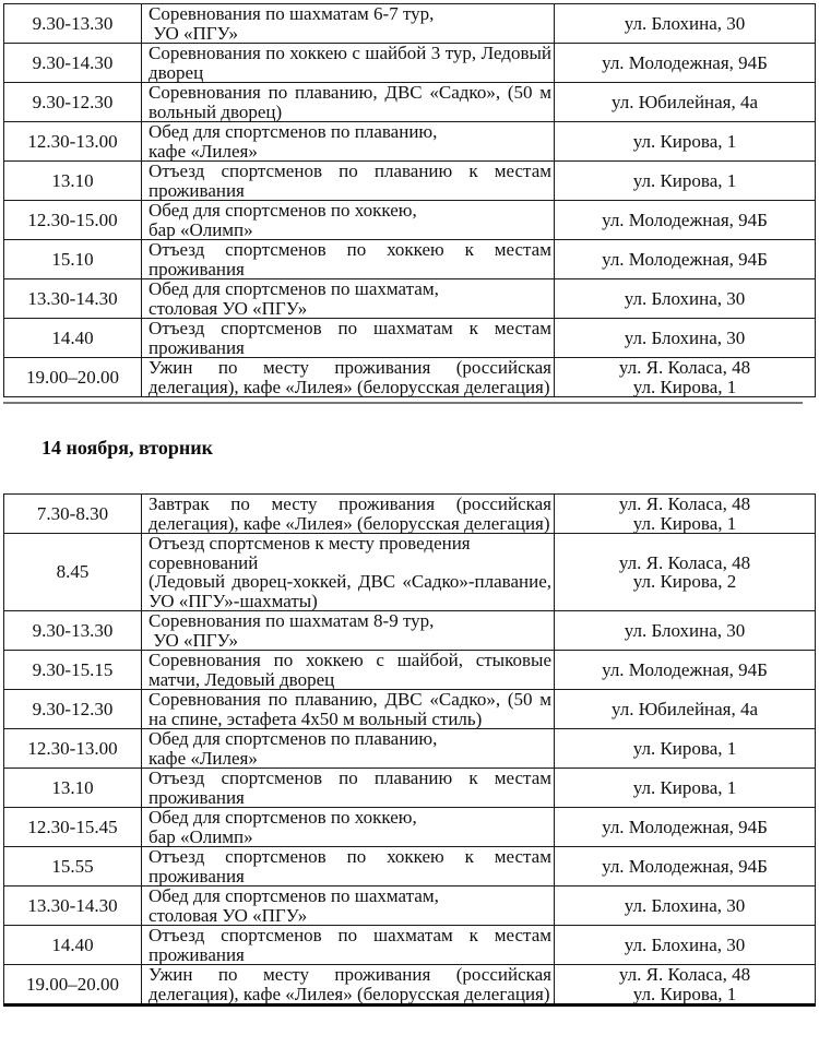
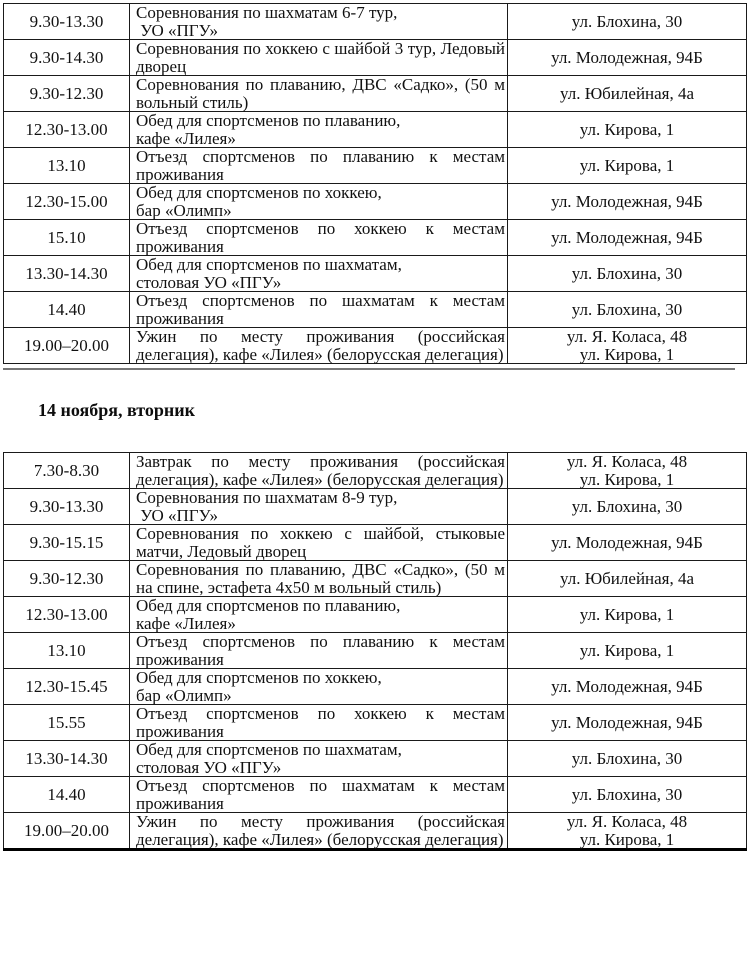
  9.30-13.30	Соревнования по шахматам 6-7 тур, УО «ПГУ»	ул. Блохина, 30
  9.30-14.30	Соревнования по хоккею с шайбой 3 тур, Ледовый дворец	ул. Молодежная, 94Б
- 9.30-12.30	Соревнования по плаванию, ДВС «Садко», (50 м вольный дворец)	ул. Юбилейная, 4а
+ 9.30-12.30	Соревнования по плаванию, ДВС «Садко», (50 м вольный стиль)	ул. Юбилейная, 4а
  12.30-13.00	Обед для спортсменов по плаванию, кафе «Лилея»	ул. Кирова, 1
  13.10	Отъезд спортсменов по плаванию к местам проживания	ул. Кирова, 1
  12.30-15.00	Обед для спортсменов по хоккею, бар «Олимп»	ул. Молодежная, 94Б
  15.10	Отъезд спортсменов по хоккею к местам проживания	ул. Молодежная, 94Б
  13.30-14.30	Обед для спортсменов по шахматам, столовая УО «ПГУ»	ул. Блохина, 30
  14.40	Отъезд спортсменов по шахматам к местам проживания	ул. Блохина, 30
  19.00–20.00	Ужин по месту проживания (российская делегация), кафе «Лилея» (белорусская делегация)	ул. Я. Коласа, 48 ул. Кирова, 1
  14 ноября, вторник
  7.30-8.30	Завтрак по месту проживания (российская делегация), кафе «Лилея» (белорусская делегация)	ул. Я. Коласа, 48 ул. Кирова, 1
- 8.45	Отъезд спортсменов к месту проведения соревнований (Ледовый дворец-хоккей, ДВС «Садко»-плавание, УО «ПГУ»-шахматы)	ул. Я. Коласа, 48 ул. Кирова, 2
  9.30-13.30	Соревнования по шахматам 8-9 тур, УО «ПГУ»	ул. Блохина, 30
  9.30-15.15	Соревнования по хоккею с шайбой, стыковые матчи, Ледовый дворец	ул. Молодежная, 94Б
  9.30-12.30	Соревнования по плаванию, ДВС «Садко», (50 м на спине, эстафета 4х50 м вольный стиль)	ул. Юбилейная, 4а
  12.30-13.00	Обед для спортсменов по плаванию, кафе «Лилея»	ул. Кирова, 1
  13.10	Отъезд спортсменов по плаванию к местам проживания	ул. Кирова, 1
  12.30-15.45	Обед для спортсменов по хоккею, бар «Олимп»	ул. Молодежная, 94Б
  15.55	Отъезд спортсменов по хоккею к местам проживания	ул. Молодежная, 94Б
  13.30-14.30	Обед для спортсменов по шахматам, столовая УО «ПГУ»	ул. Блохина, 30
  14.40	Отъезд спортсменов по шахматам к местам проживания	ул. Блохина, 30
  19.00–20.00	Ужин по месту проживания (российская делегация), кафе «Лилея» (белорусская делегация)	ул. Я. Коласа, 48 ул. Кирова, 1
